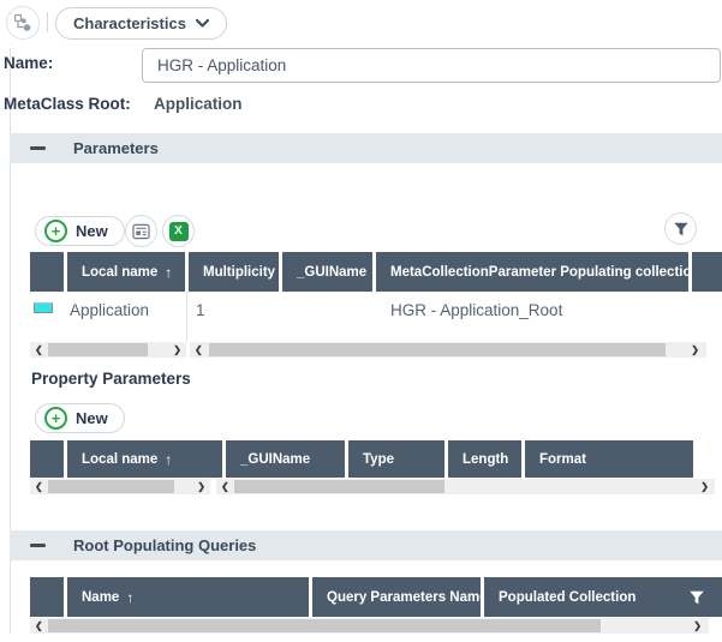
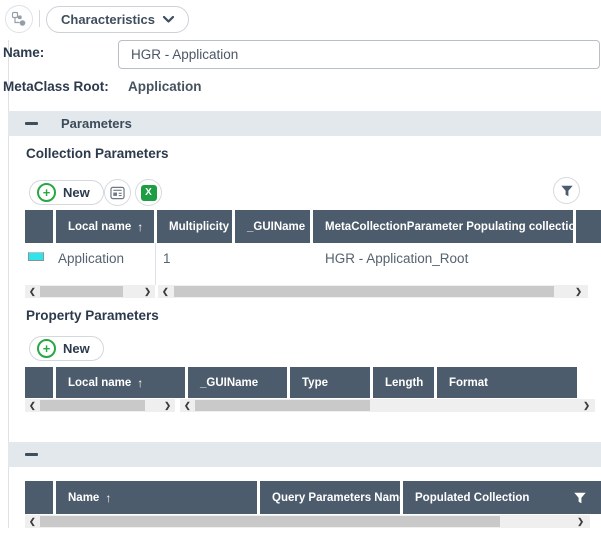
  Characteristics
  Name:
  HGR - Application
  MetaClass Root:
  Application
  Parameters
+ Collection Parameters
  +
  New
  X
  Local name
  ↑
  Multiplicity
  _GUIName
  MetaCollectionParameter Populating collectio
  Application
  1
  HGR - Application_Root
  ❮
  ❯
  ❮
  ❯
  Property Parameters
  +
  New
  Local name
  ↑
  _GUIName
  Type
  Length
  Format
  ❮
  ❯
  ❮
  ❯
- Root Populating Queries
  Name
  ↑
  Query Parameters Nam
  Populated Collection
  ❮
  ❯
